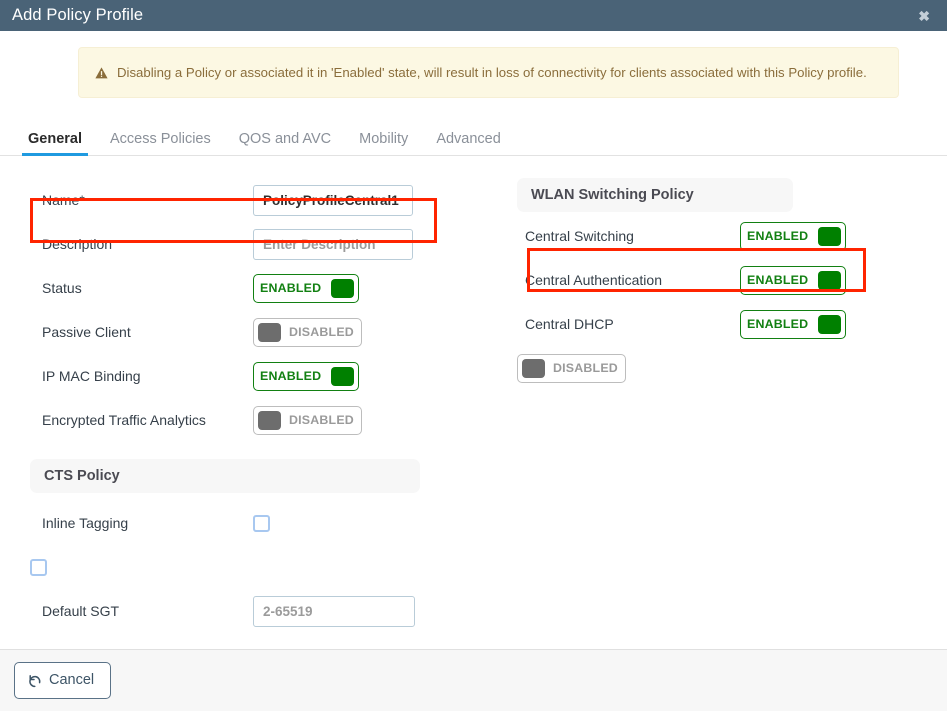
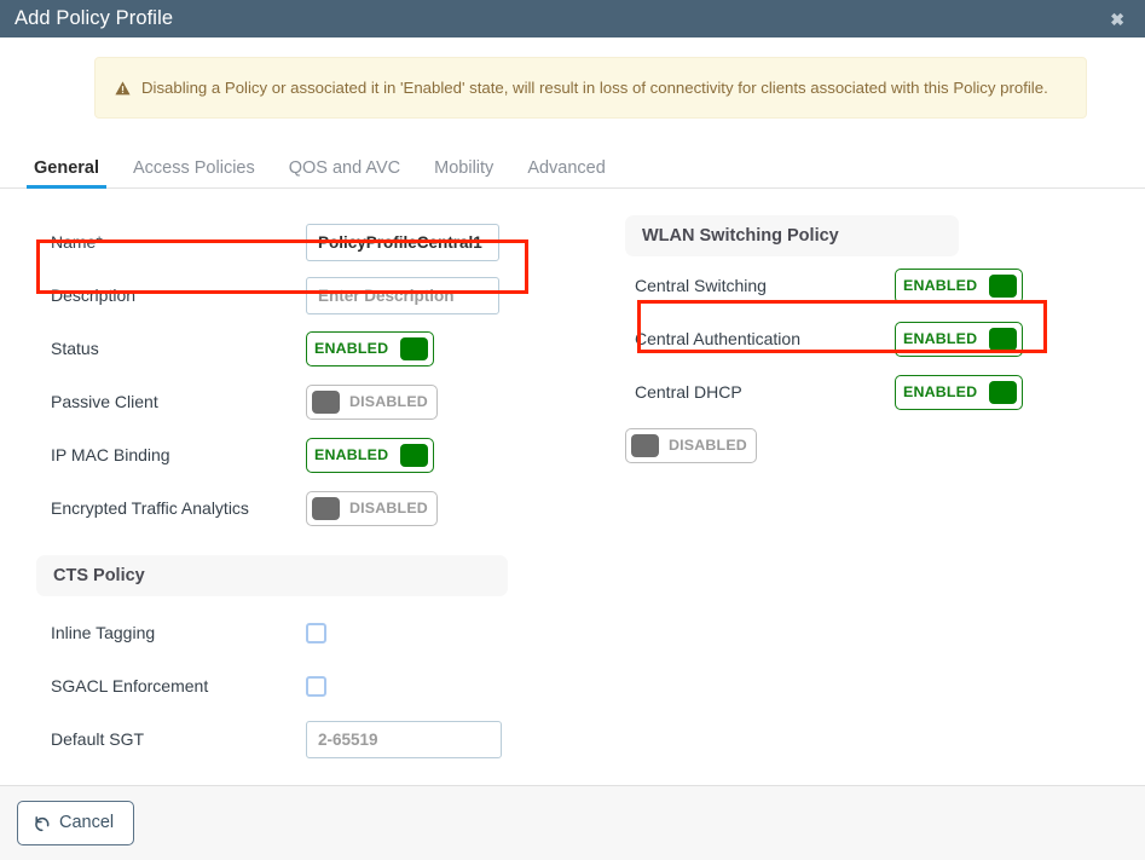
  Add Policy Profile
  ✖
  Disabling a Policy or associated it in 'Enabled' state, will result in loss of connectivity for clients associated with this Policy profile.
  General
  Access Policies
  QOS and AVC
  Mobility
  Advanced
  Name*
  PolicyProfileCentral1
  Description
  Enter Description
  Status
  ENABLED
  Passive Client
  DISABLED
  IP MAC Binding
  ENABLED
  Encrypted Traffic Analytics
  DISABLED
  CTS Policy
  Inline Tagging
+ SGACL Enforcement
  Default SGT
  2-65519
  WLAN Switching Policy
  Central Switching
  ENABLED
  Central Authentication
  ENABLED
  Central DHCP
  ENABLED
  DISABLED
  Cancel
